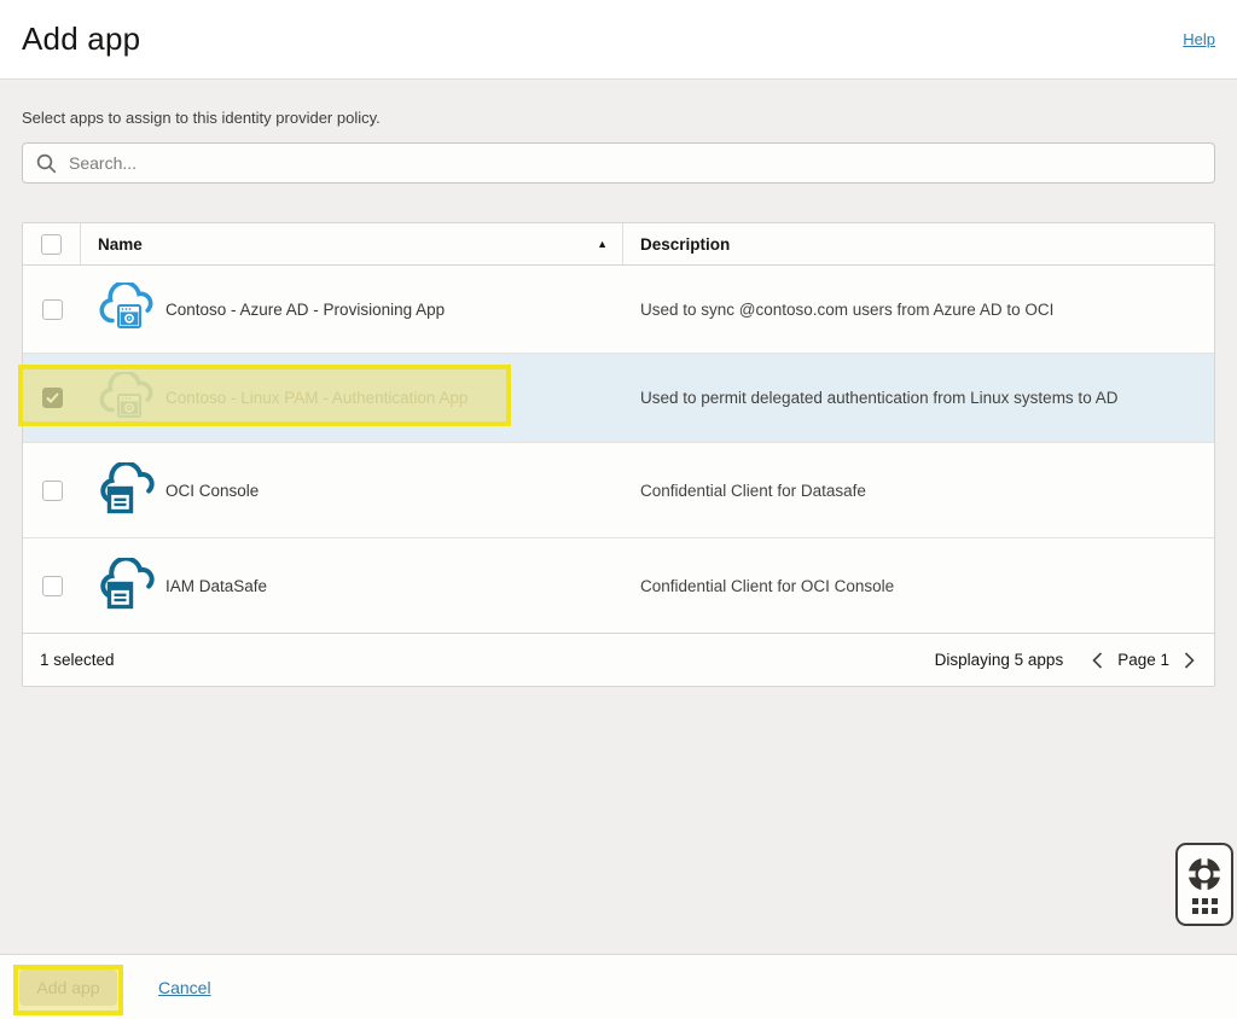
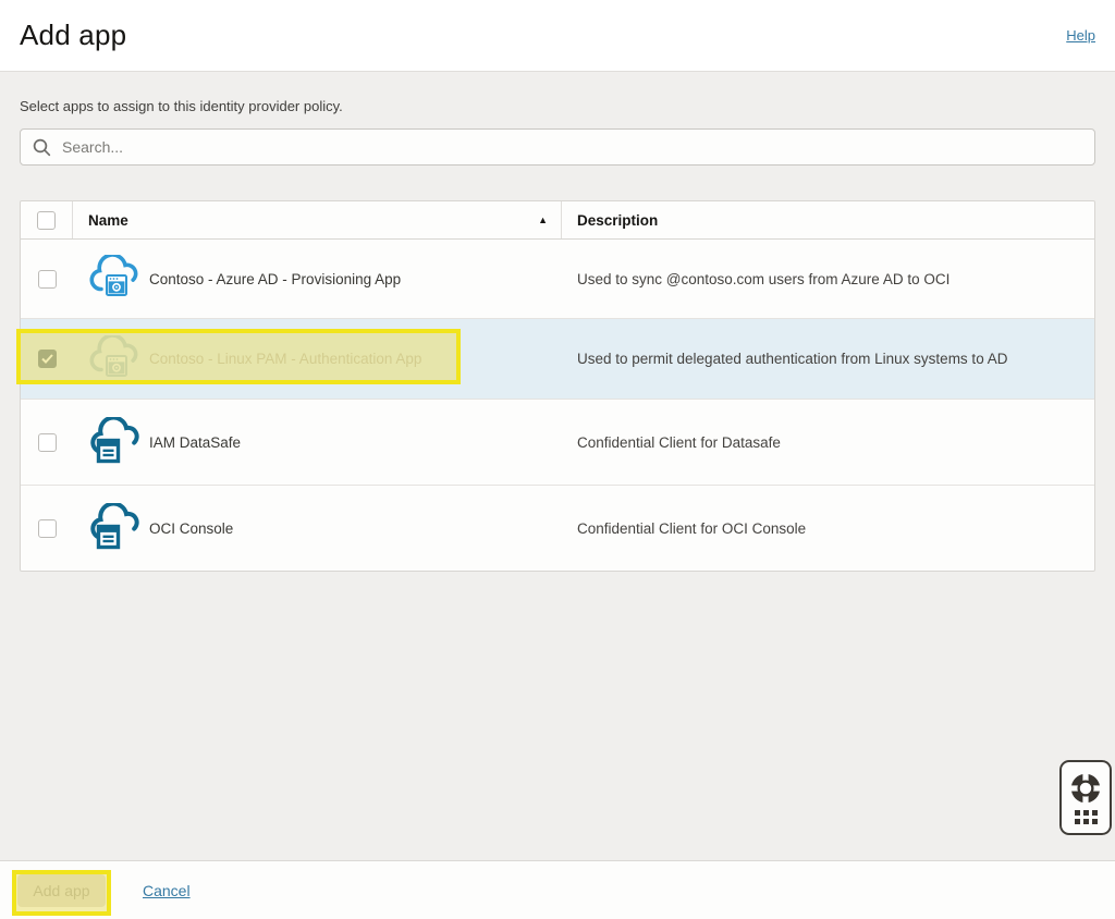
  Add app
  Help
  Select apps to assign to this identity provider policy.
  Search...
  Name
  ▲
  Description
  Contoso - Azure AD - Provisioning App
  Used to sync @contoso.com users from Azure AD to OCI
  Contoso - Linux PAM - Authentication App
  Used to permit delegated authentication from Linux systems to AD
- OCI Console
+ IAM DataSafe
  Confidential Client for Datasafe
- IAM DataSafe
+ OCI Console
  Confidential Client for OCI Console
- 1 selected
- Displaying 5 apps
- Page 1
  Add app
  Cancel
